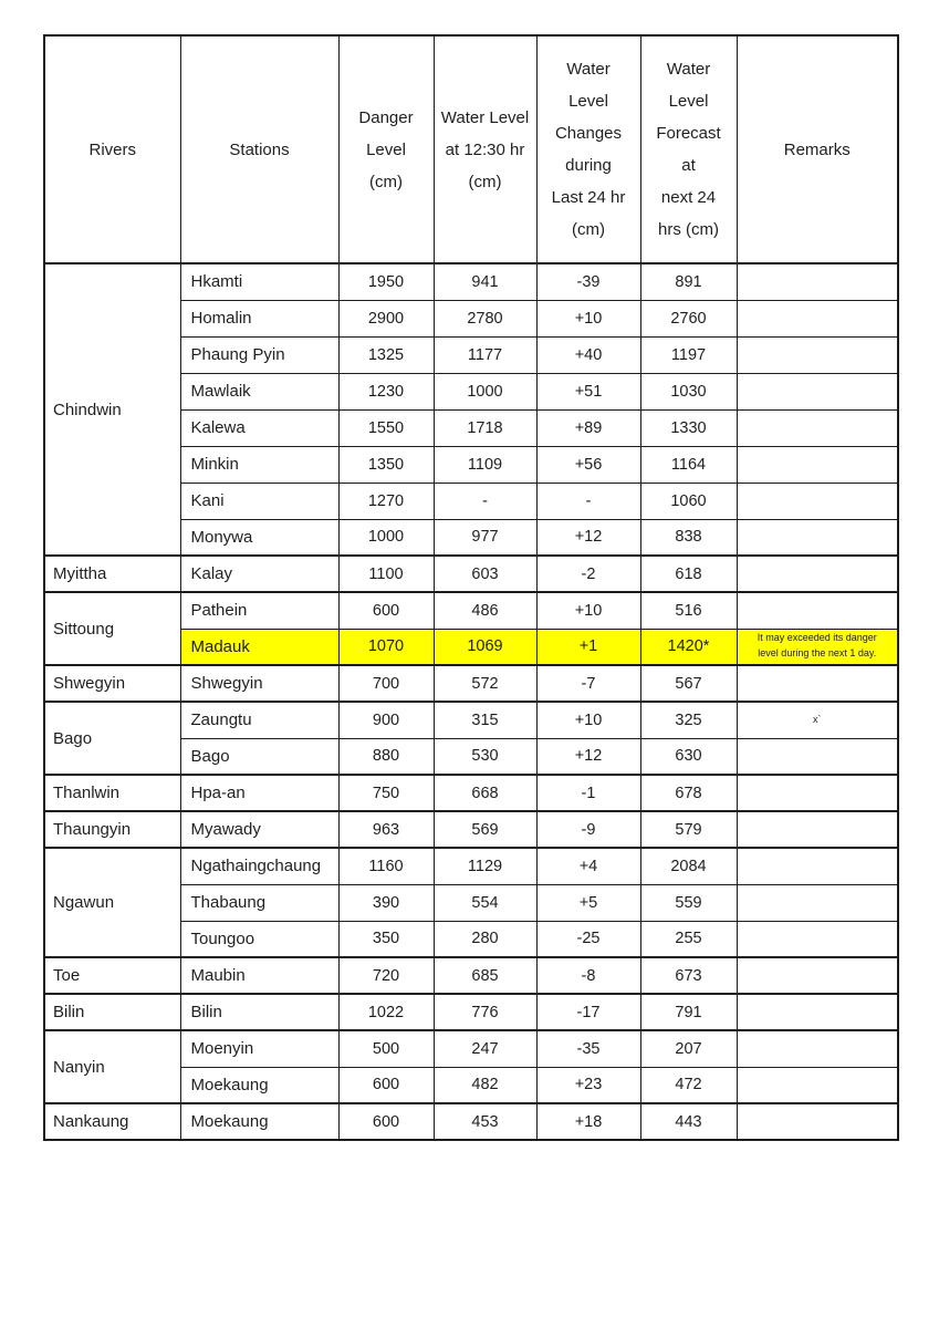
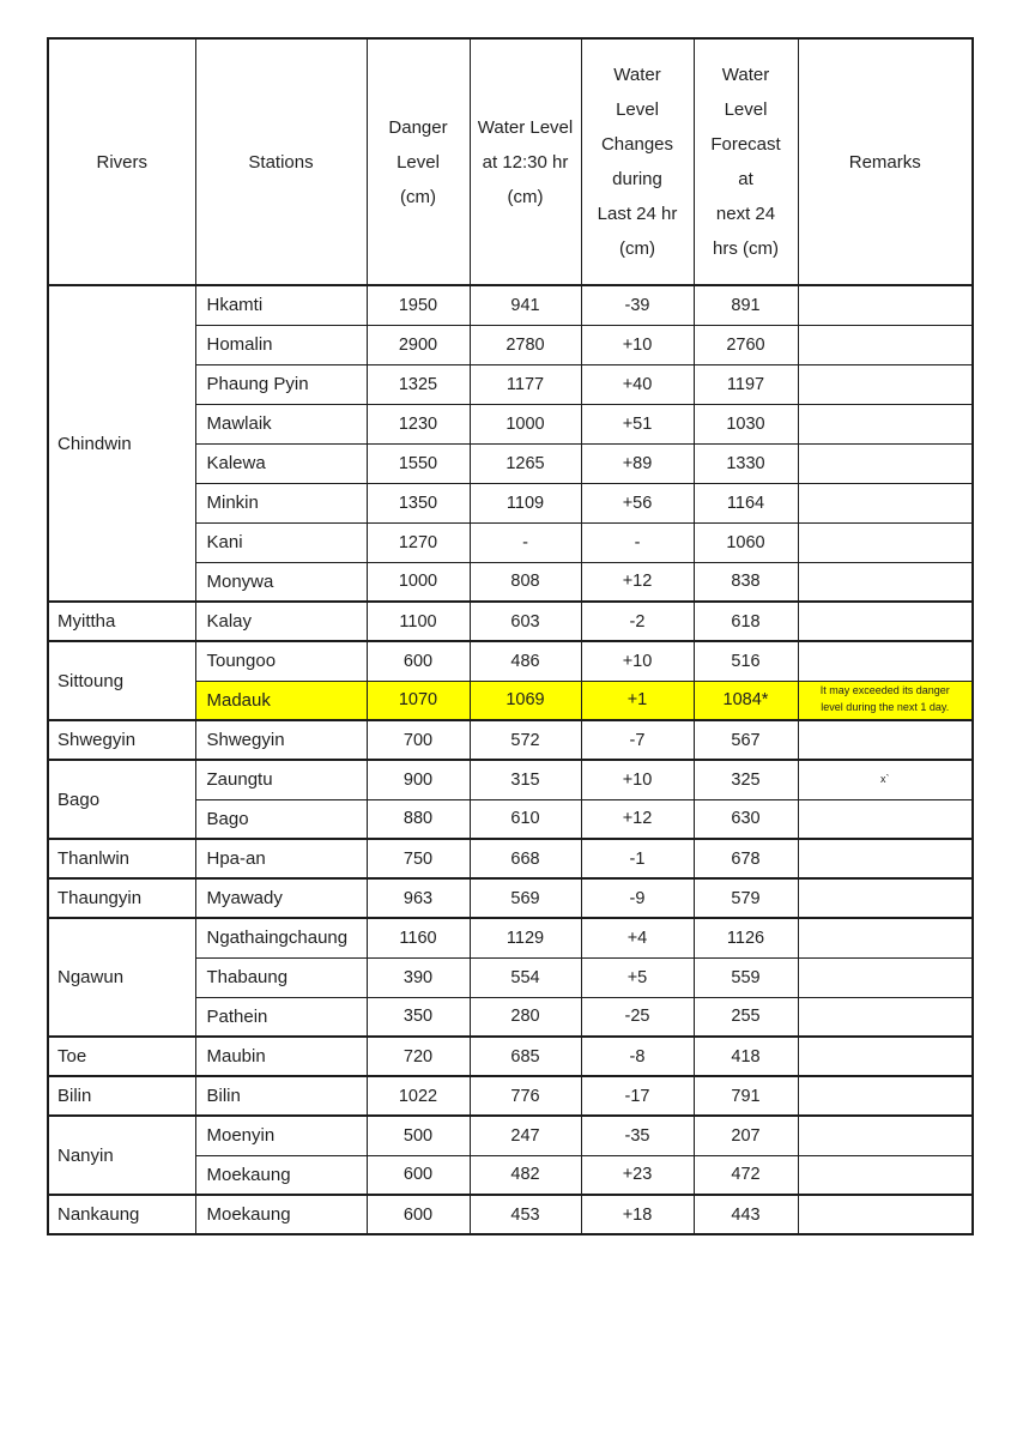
  Rivers	Stations	DangerLevel(cm)	Water Levelat 12:30 hr(cm)	WaterLevelChangesduringLast 24 hr(cm)	WaterLevelForecastatnext 24hrs (cm)	Remarks
  Chindwin	Hkamti	1950	941	-39	891
  Homalin	2900	2780	+10	2760
  Phaung Pyin	1325	1177	+40	1197
  Mawlaik	1230	1000	+51	1030
- Kalewa	1550	1718	+89	1330
+ Kalewa	1550	1265	+89	1330
  Minkin	1350	1109	+56	1164
  Kani	1270	-	-	1060
- Monywa	1000	977	+12	838
+ Monywa	1000	808	+12	838
  Myittha	Kalay	1100	603	-2	618
- Sittoung	Pathein	600	486	+10	516
+ Sittoung	Toungoo	600	486	+10	516
- Madauk	1070	1069	+1	1420*	It may exceeded its danger level during the next 1 day.
+ Madauk	1070	1069	+1	1084*	It may exceeded its danger level during the next 1 day.
  Shwegyin	Shwegyin	700	572	-7	567
  Bago	Zaungtu	900	315	+10	325	x`
- Bago	880	530	+12	630
+ Bago	880	610	+12	630
  Thanlwin	Hpa-an	750	668	-1	678
  Thaungyin	Myawady	963	569	-9	579
- Ngawun	Ngathaingchaung	1160	1129	+4	2084
+ Ngawun	Ngathaingchaung	1160	1129	+4	1126
  Thabaung	390	554	+5	559
- Toungoo	350	280	-25	255
+ Pathein	350	280	-25	255
- Toe	Maubin	720	685	-8	673
+ Toe	Maubin	720	685	-8	418
  Bilin	Bilin	1022	776	-17	791
  Nanyin	Moenyin	500	247	-35	207
  Moekaung	600	482	+23	472
  Nankaung	Moekaung	600	453	+18	443
